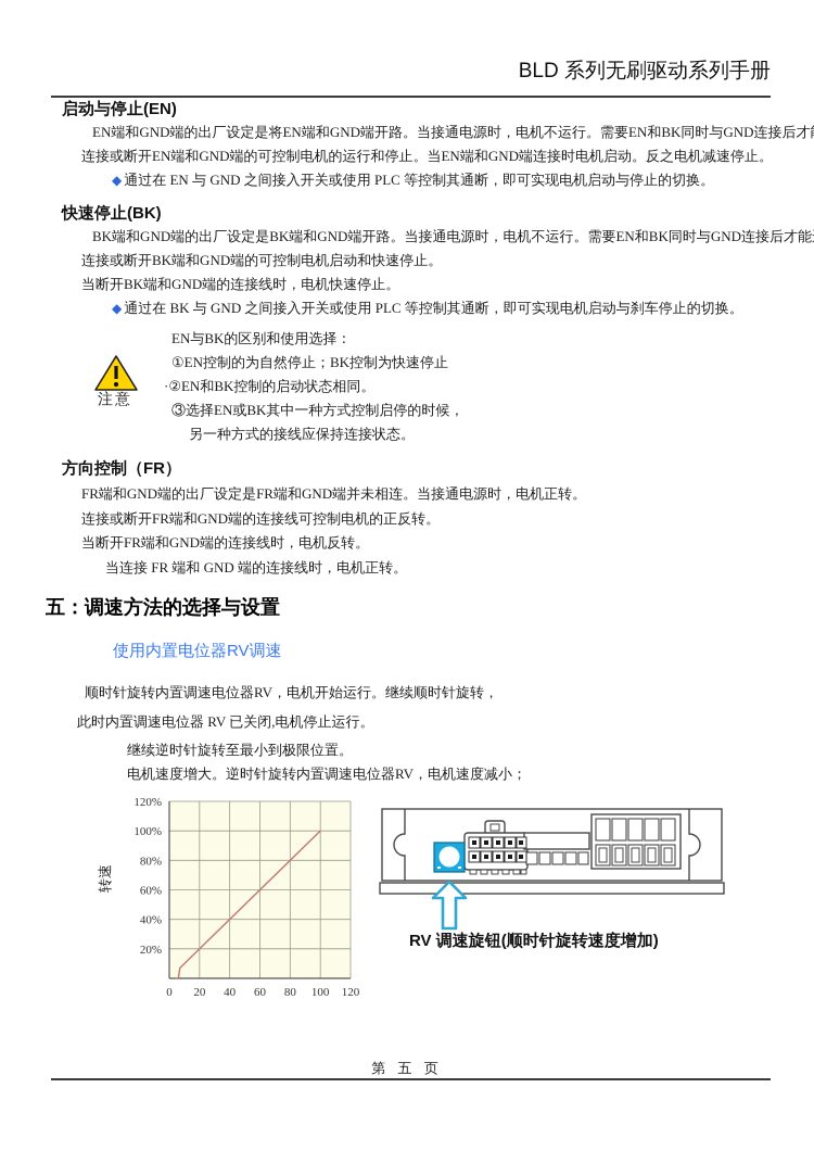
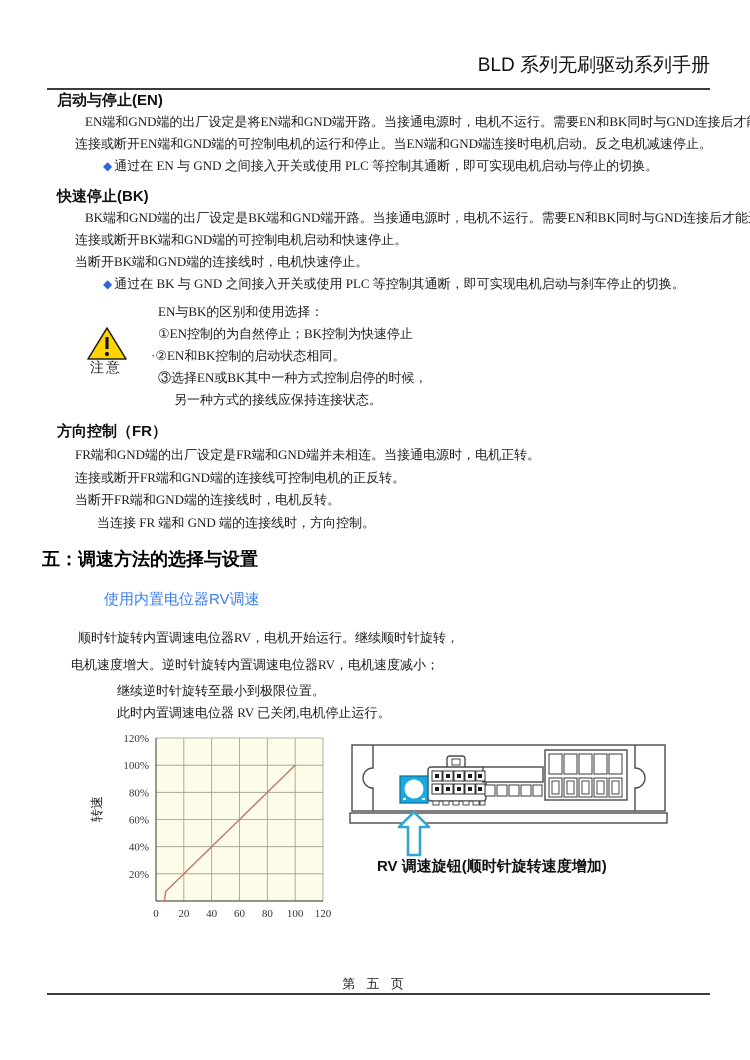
  BLD 系列无刷驱动系列手册
  启动与停止(EN)
  EN端和GND端的出厂设定是将EN端和GND端开路。当接通电源时，电机不运行。需要EN和BK同时与GND连接后才
  连接或断开EN端和GND端的可控制电机的运行和停止。当EN端和GND端连接时电机启动。反之电机减速停止。
  ◆ 通过在 EN 与 GND 之间接入开关或使用 PLC 等控制其通断，即可实现电机启动与停止的切换。
  快速停止(BK)
  BK端和GND端的出厂设定是BK端和GND端开路。当接通电源时，电机不运行。需要EN和BK同时与GND连接后才能
  连接或断开BK端和GND端的可控制电机启动和快速停止。
  当断开BK端和GND端的连接线时，电机快速停止。
  ◆ 通过在 BK 与 GND 之间接入开关或使用 PLC 等控制其通断，即可实现电机启动与刹车停止的切换。
  注意
  EN与BK的区别和使用选择：
  ①EN控制的为自然停止；BK控制为快速停止
  ·②EN和BK控制的启动状态相同。
  ③选择EN或BK其中一种方式控制启停的时候，
  另一种方式的接线应保持连接状态。
  方向控制（FR）
  FR端和GND端的出厂设定是FR端和GND端并未相连。当接通电源时，电机正转。
  连接或断开FR端和GND端的连接线可控制电机的正反转。
  当断开FR端和GND端的连接线时，电机反转。
- 当连接 FR 端和 GND 端的连接线时，电机正转。
+ 当连接 FR 端和 GND 端的连接线时，方向控制。
  五：调速方法的选择与设置
  使用内置电位器RV调速
  顺时针旋转内置调速电位器RV，电机开始运行。继续顺时针旋转，
- 此时内置调速电位器 RV 已关闭,电机停止运行。
+ 电机速度增大。逆时针旋转内置调速电位器RV，电机速度减小；
  继续逆时针旋转至最小到极限位置。
- 电机速度增大。逆时针旋转内置调速电位器RV，电机速度减小；
+ 此时内置调速电位器 RV 已关闭,电机停止运行。
  0
  20
  40
  60
  80
  100
  120
  20%
  40%
  60%
  80%
  100%
  120%
  RV 调速旋钮(顺时针旋转速度增加)
  第 五 页
